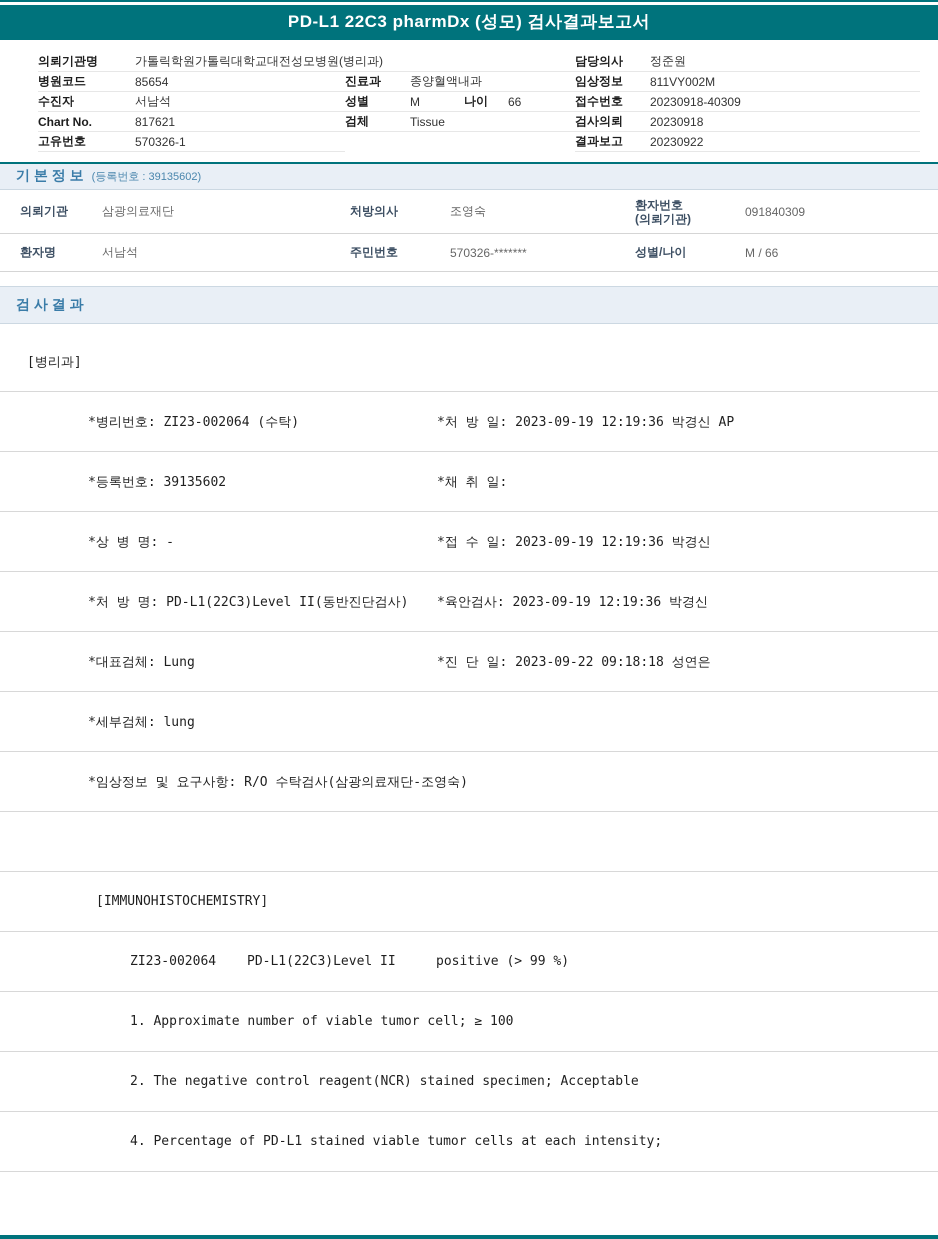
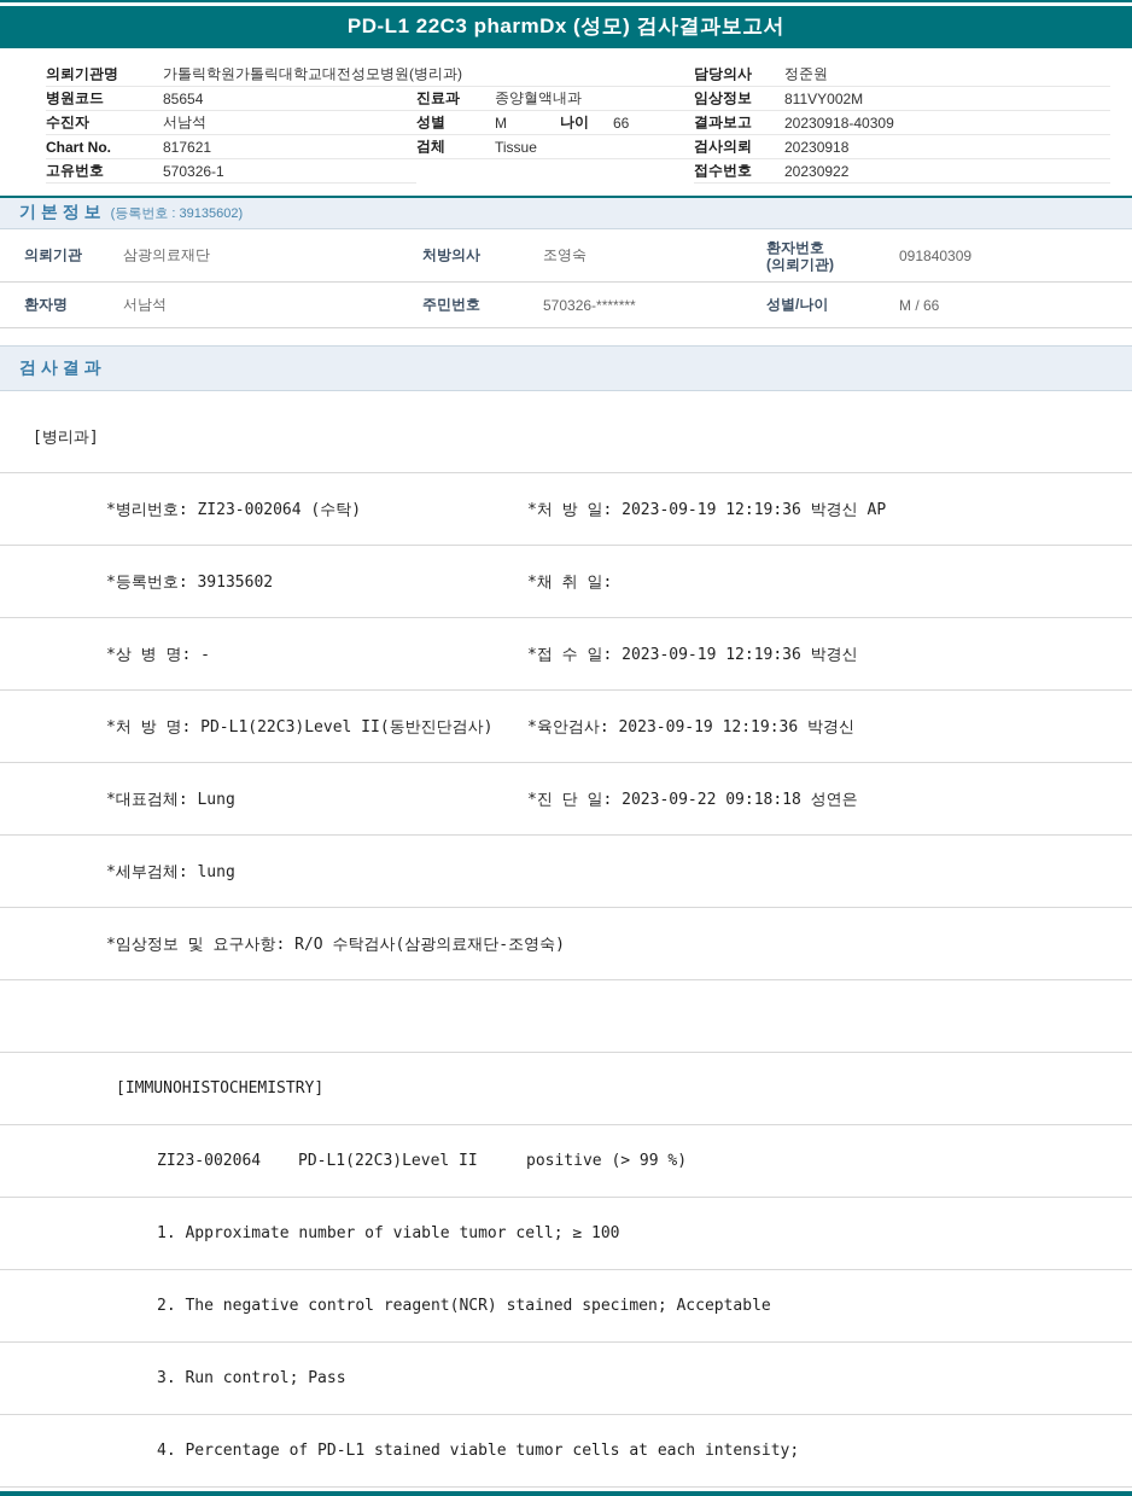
  PD-L1 22C3 pharmDx (성모) 검사결과보고서
  의뢰기관명
  가톨릭학원가톨릭대학교대전성모병원(병리과)
  담당의사
  정준원
  병원코드
  85654
  진료과
  종양혈액내과
  임상정보
  811VY002M
  수진자
  서남석
  성별
  M
  나이
  66
- 접수번호
+ 결과보고
  20230918-40309
  Chart No.
  817621
  검체
  Tissue
  검사의뢰
  20230918
  고유번호
  570326-1
- 결과보고
+ 접수번호
  20230922
  기 본 정 보
  (등록번호 : 39135602)
  의뢰기관
  삼광의료재단
  처방의사
  조영숙
  환자번호
  (의뢰기관)
  091840309
  환자명
  서남석
  주민번호
  570326-*******
  성별/나이
  M / 66
  검 사 결 과
  [병리과]
  *병리번호: ZI23-002064 (수탁)
  *처 방 일: 2023-09-19 12:19:36 박경신 AP
  *등록번호: 39135602
  *채 취 일:
  *상 병 명: -
  *접 수 일: 2023-09-19 12:19:36 박경신
  *처 방 명: PD-L1(22C3)Level II(동반진단검사)
  *육안검사: 2023-09-19 12:19:36 박경신
  *대표검체: Lung
  *진 단 일: 2023-09-22 09:18:18 성연은
  *세부검체: lung
  *임상정보 및 요구사항: R/O 수탁검사(삼광의료재단-조영숙)
  [IMMUNOHISTOCHEMISTRY]
  ZI23-002064
  PD-L1(22C3)Level II
  positive (> 99 %)
  1. Approximate number of viable tumor cell; ≥ 100
  2. The negative control reagent(NCR) stained specimen; Acceptable
+ 3. Run control; Pass
  4. Percentage of PD-L1 stained viable tumor cells at each intensity;
